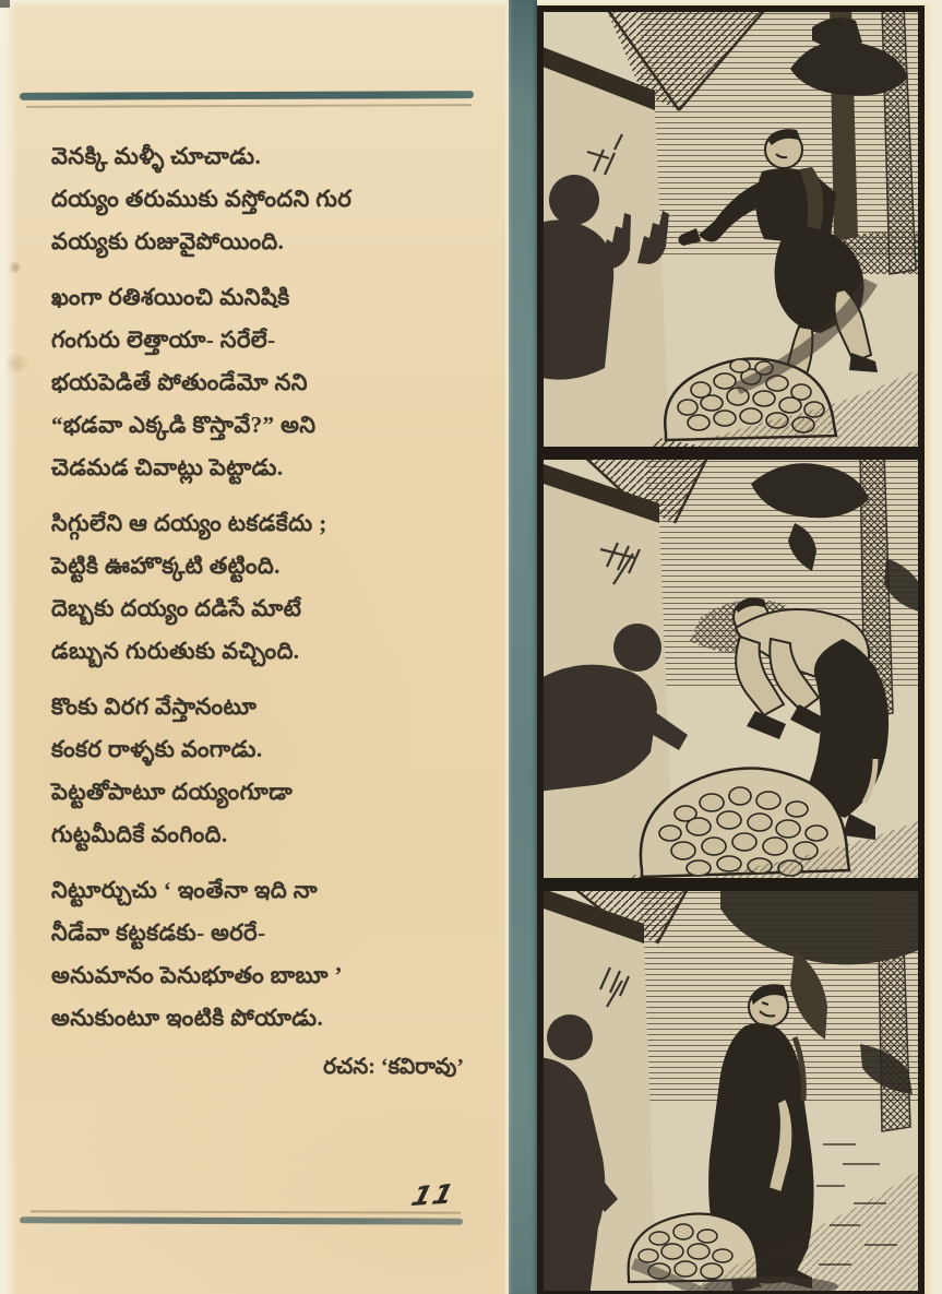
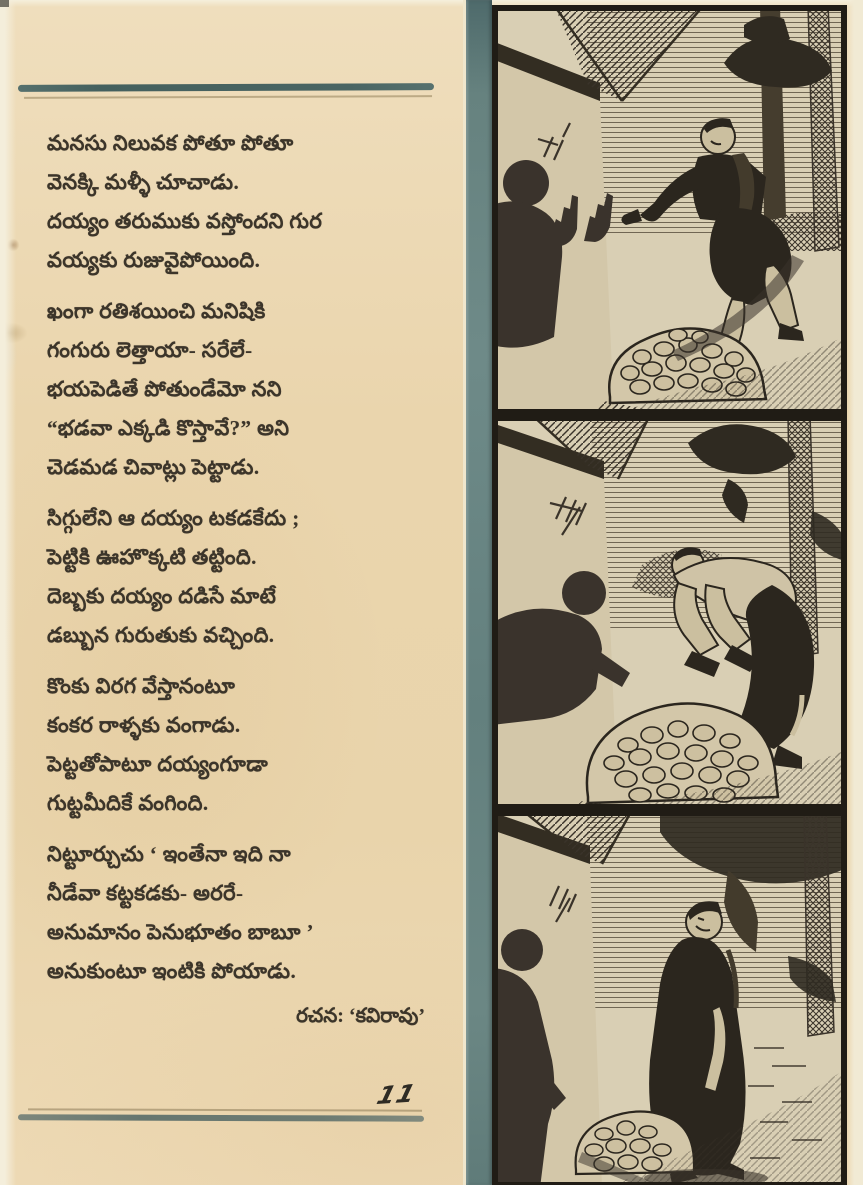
+ మనసు నిలువక పోతూ పోతూ
  వెనక్కి మళ్ళీ చూచాడు.
  దయ్యం తరుముకు వస్తోందని గుర
  వయ్యకు రుజువైపోయింది.
  ఖంగా రతిశయించి మనిషికి
  గంగురు లెత్తాయా- సరేలే-
  భయపెడితే పోతుండేమో నని
  “భడవా ఎక్కడి కొస్తావే?” అని
  చెడమడ చివాట్లు పెట్టాడు.
  సిగ్గులేని ఆ దయ్యం టకడకేదు ;
  పెట్టికి ఊహొక్కటి తట్టింది.
  దెబ్బకు దయ్యం దడిసే మాటే
  డబ్బున గురుతుకు వచ్చింది.
  కొంకు విరగ వేస్తానంటూ
  కంకర రాళ్ళకు వంగాడు.
  పెట్టతోపాటూ దయ్యంగూడా
  గుట్టమీదికే వంగింది.
  నిట్టూర్చుచు ‘ ఇంతేనా ఇది నా
  నీడేవా కట్టకడకు- అరరే-
  అనుమానం పెనుభూతం బాబూ ’
  అనుకుంటూ ఇంటికి పోయాడు.
  రచన: ‘కవిరావు’
